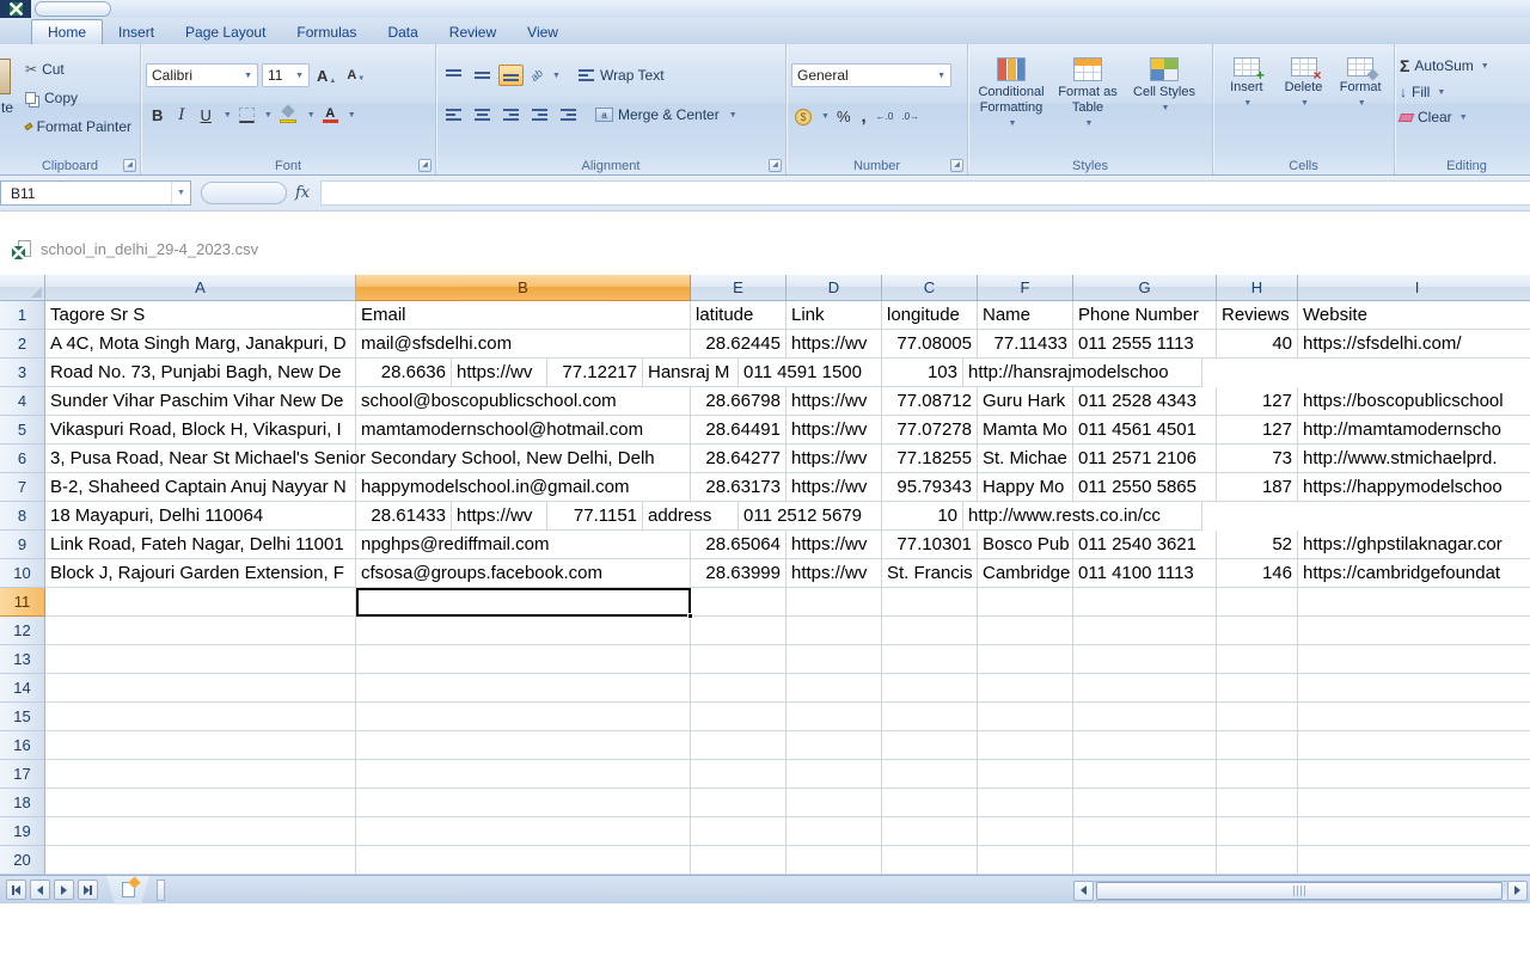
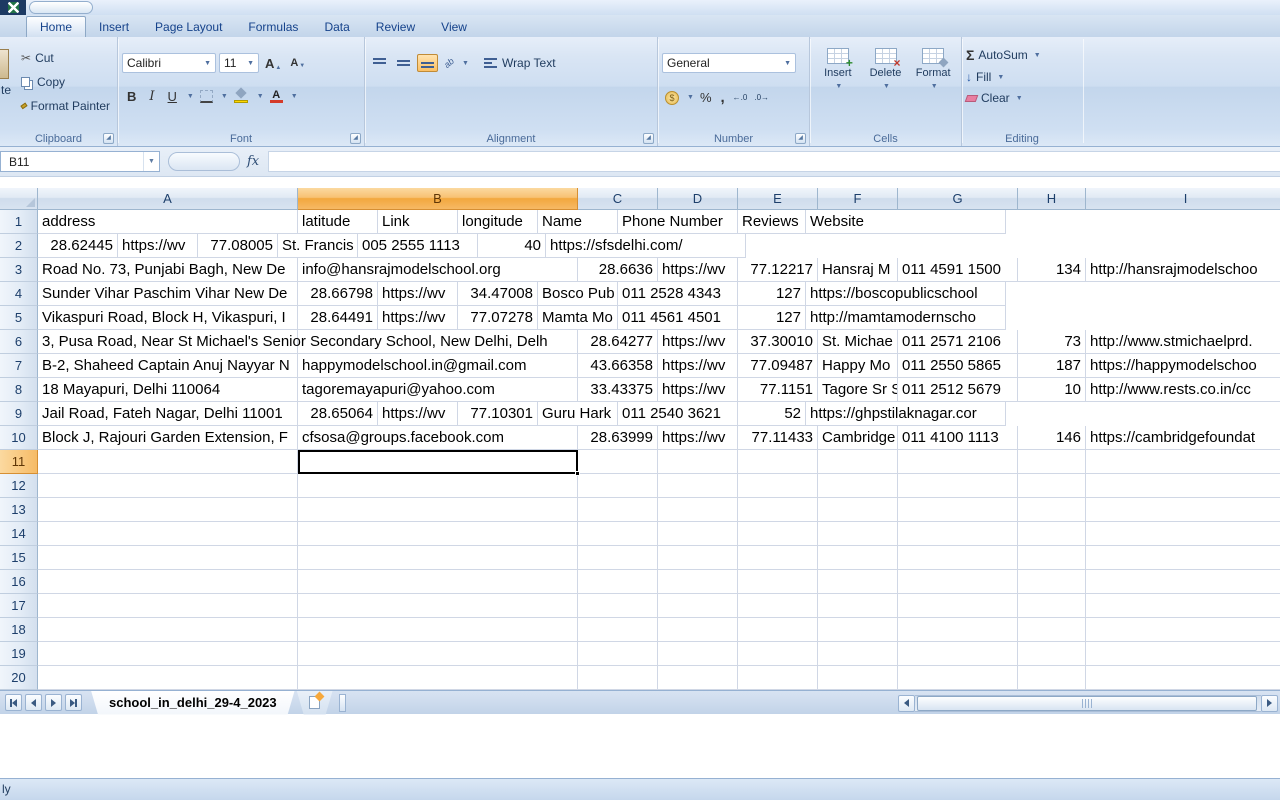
  Home
  Insert
  Page Layout
  Formulas
  Data
  Review
  View
  te
  ✂
  Cut
  Copy
  Format Painter
  Clipboard
  Calibri
  11
  A
  A
  B
  I
  U
  A
  Font
  Wrap Text
- a
- Merge & Center
  Alignment
  General
  $
  %
  ,
  ←.0
  .0→
  Number
- Conditional Formatting
- Format as Table
- Cell Styles
- Styles
  +
  Insert
  ×
  Delete
  Format
  Cells
  Σ
  AutoSum
  ↓
  Fill
  Clear
  Editing
  B11
  fx
- school_in_delhi_29-4_2023.csv
  A
  B
- E
+ C
  D
- C
+ E
  F
  G
  H
  I
  1
- Tagore Sr S
+ address
- Email
  latitude
  Link
  longitude
  Name
  Phone Number
  Reviews
  Website
  2
- A 4C, Mota Singh Marg, Janakpuri, D
- mail@sfsdelhi.com
  28.62445
  https://wv
  77.08005
- 77.11433
+ St. Francis
- 011 2555 1113
+ 005 2555 1113
  40
  https://sfsdelhi.com/
  3
  Road No. 73, Punjabi Bagh, New De
+ info@hansrajmodelschool.org
  28.6636
  https://wv
  77.12217
  Hansraj M
  011 4591 1500
- 103
+ 134
  http://hansrajmodelschoo
  4
  Sunder Vihar Paschim Vihar New De
- school@boscopublicschool.com
  28.66798
  https://wv
- 77.08712
+ 34.47008
- Guru Hark
+ Bosco Pub
  011 2528 4343
  127
  https://boscopublicschool
  5
  Vikaspuri Road, Block H, Vikaspuri, I
- mamtamodernschool@hotmail.com
  28.64491
  https://wv
  77.07278
  Mamta Mo
  011 4561 4501
  127
  http://mamtamodernscho
  6
  3, Pusa Road, Near St Michael's Senior Secondary School, New Delhi, Delh
  28.64277
  https://wv
- 77.18255
+ 37.30010
  St. Michae
  011 2571 2106
  73
  http://www.stmichaelprd.
  7
  B-2, Shaheed Captain Anuj Nayyar N
  happymodelschool.in@gmail.com
- 28.63173
+ 43.66358
  https://wv
- 95.79343
+ 77.09487
  Happy Mo
  011 2550 5865
  187
  https://happymodelschoo
  8
  18 Mayapuri, Delhi 110064
+ tagoremayapuri@yahoo.com
- 28.61433
+ 33.43375
  https://wv
  77.1151
- address
+ Tagore Sr S
  011 2512 5679
  10
  http://www.rests.co.in/cc
  9
- Link Road, Fateh Nagar, Delhi 11001
+ Jail Road, Fateh Nagar, Delhi 11001
- npghps@rediffmail.com
  28.65064
  https://wv
  77.10301
- Bosco Pub
+ Guru Hark
  011 2540 3621
  52
  https://ghpstilaknagar.cor
  10
  Block J, Rajouri Garden Extension, F
  cfsosa@groups.facebook.com
  28.63999
  https://wv
- St. Francis
+ 77.11433
  Cambridge
  011 4100 1113
  146
  https://cambridgefoundat
  11
  12
  13
  14
  15
  16
  17
  18
  19
  20
+ school_in_delhi_29-4_2023
+ ly
